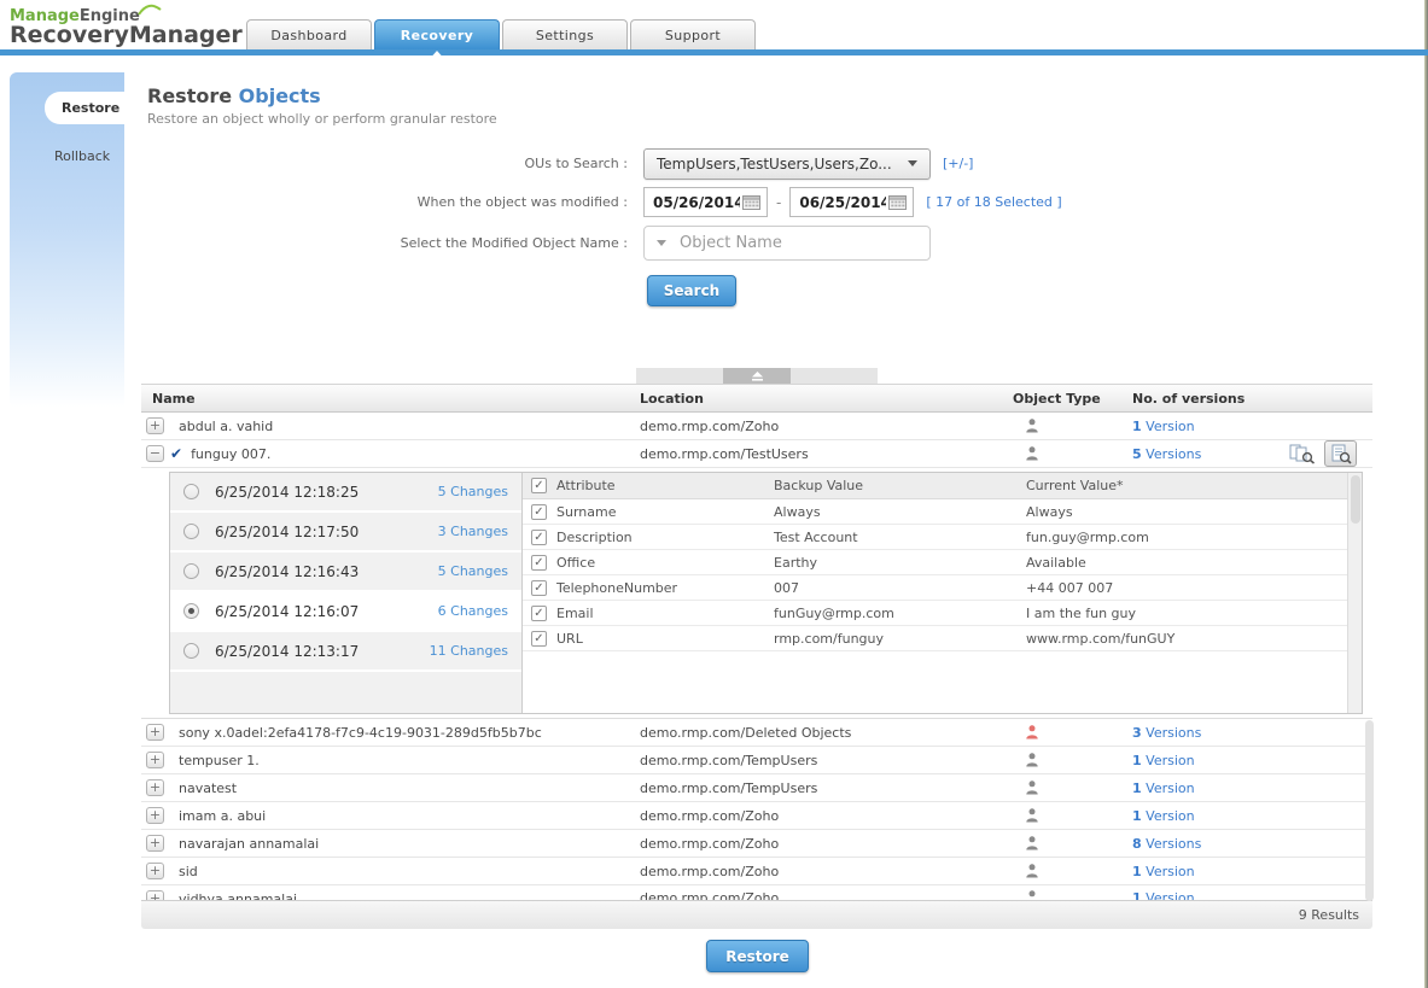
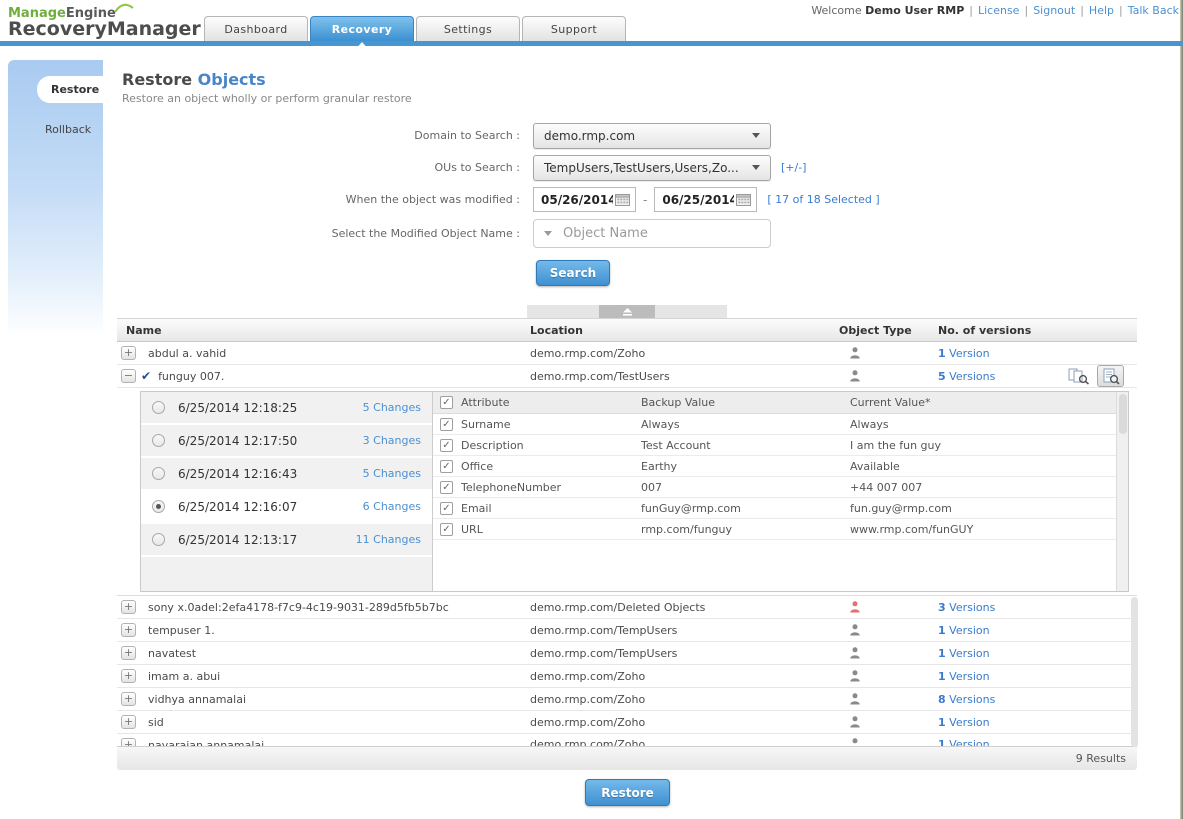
  ManageEngine
  RecoveryManager
+ Welcome Demo User RMP | License | Signout | Help | Talk Back
  Dashboard
  Recovery
  Settings
  Support
  Restore
  Rollback
  Restore Objects
  Restore an object wholly or perform granular restore
+ Domain to Search :
+ demo.rmp.com
  OUs to Search :
  TempUsers,TestUsers,Users,Zo...
  [+/-]
  When the object was modified :
  05/26/2014
  -
  06/25/2014
  [ 17 of 18 Selected ]
  Select the Modified Object Name :
  Object Name
  Search
  Name
  Location
  Object Type
  No. of versions
  +
  abdul a. vahid
  demo.rmp.com/Zoho
  1 Version
  −
  ✔
  funguy 007.
  demo.rmp.com/TestUsers
  5 Versions
  6/25/2014 12:18:25
  5 Changes
  6/25/2014 12:17:50
  3 Changes
  6/25/2014 12:16:43
  5 Changes
  6/25/2014 12:16:07
  6 Changes
  6/25/2014 12:13:17
  11 Changes
  ✓
  Attribute
  Backup Value
  Current Value*
  ✓
  Surname
  Always
  Always
  ✓
  Description
  Test Account
- fun.guy@rmp.com
+ I am the fun guy
  ✓
  Office
  Earthy
  Available
  ✓
  TelephoneNumber
  007
  +44 007 007
  ✓
  Email
  funGuy@rmp.com
- I am the fun guy
+ fun.guy@rmp.com
  ✓
  URL
  rmp.com/funguy
  www.rmp.com/funGUY
  +
  sony x.0adel:2efa4178-f7c9-4c19-9031-289d5fb5b7bc
  demo.rmp.com/Deleted Objects
  3 Versions
  +
  tempuser 1.
  demo.rmp.com/TempUsers
  1 Version
  +
  navatest
  demo.rmp.com/TempUsers
  1 Version
  +
  imam a. abui
  demo.rmp.com/Zoho
  1 Version
  +
- navarajan annamalai
+ vidhya annamalai
  demo.rmp.com/Zoho
  8 Versions
  +
  sid
  demo.rmp.com/Zoho
  1 Version
  +
- vidhya annamalai
+ navarajan annamalai
  demo.rmp.com/Zoho
  1 Version
  9 Results
  Restore
